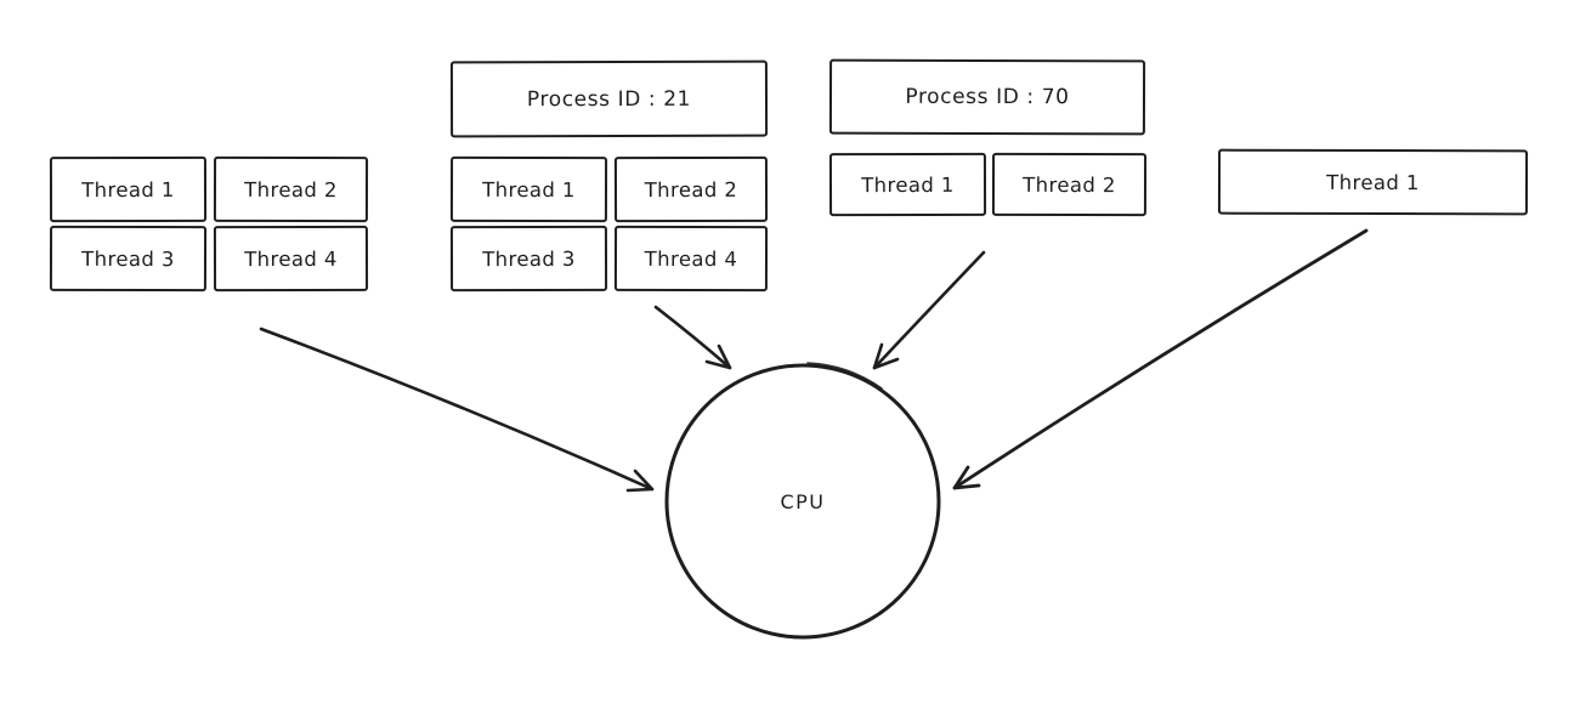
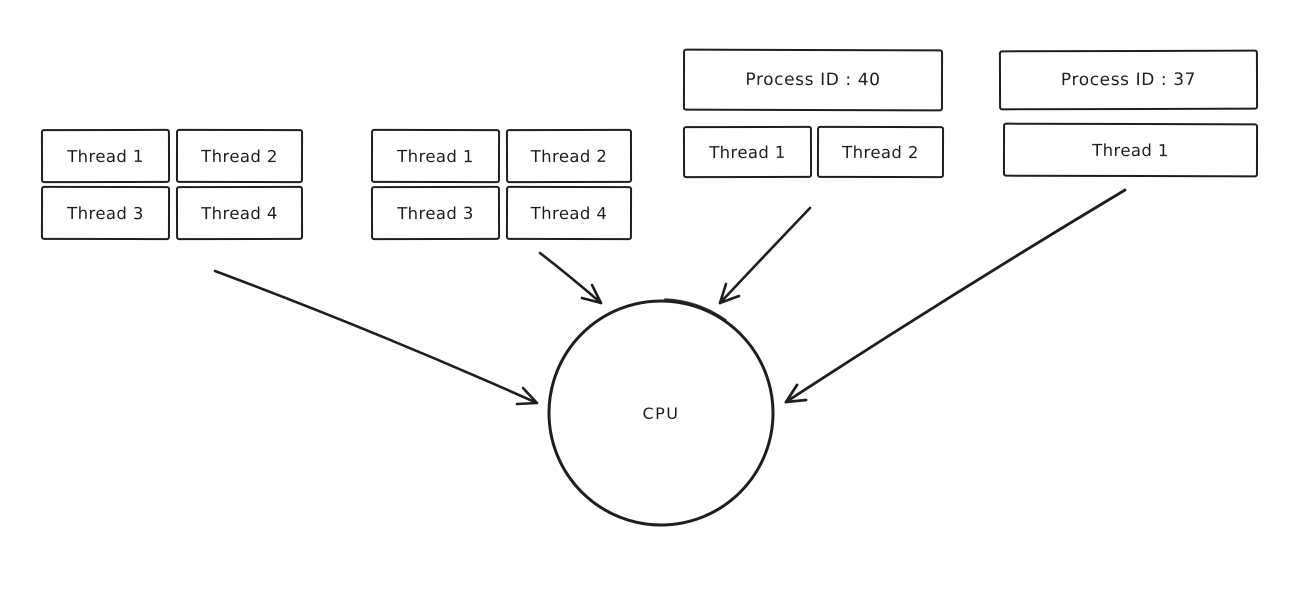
  Thread 1
  Thread 2
  Thread 3
  Thread 4
- Process ID : 21
  Thread 1
  Thread 2
  Thread 3
  Thread 4
- Process ID : 70
+ Process ID : 40
  Thread 1
  Thread 2
+ Process ID : 37
  Thread 1
  CPU
